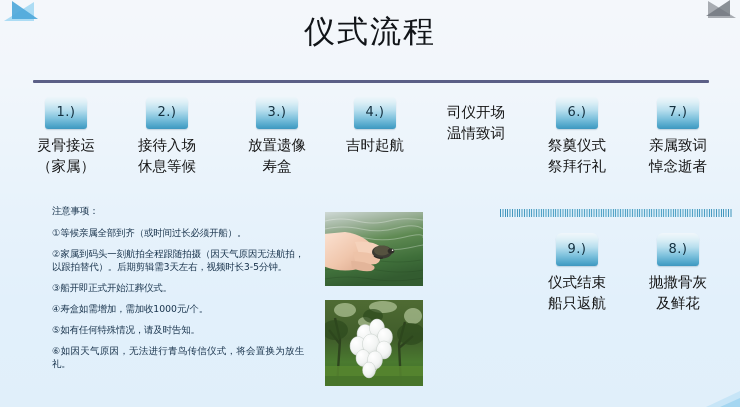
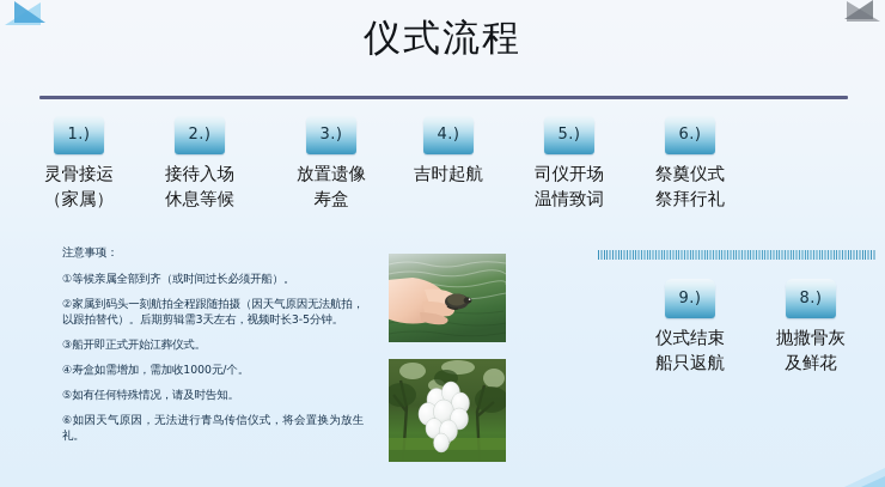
  仪式流程
  1.)
  灵骨接运
  （家属）
  2.)
  接待入场
  休息等候
  3.)
  放置遗像
  寿盒
  4.)
  吉时起航
+ 5.)
  司仪开场
  温情致词
  6.)
  祭奠仪式
  祭拜行礼
- 7.)
- 亲属致词
- 悼念逝者
  9.)
  仪式结束
  船只返航
  8.)
  抛撒骨灰
  及鲜花
  注意事项：
  ①等候亲属全部到齐（或时间过长必须开船）。
  ②家属到码头一刻航拍全程跟随拍摄（因天气原因无法航拍，以跟拍替代）。后期剪辑需3天左右，视频时长3-5分钟。
  ③船开即正式开始江葬仪式。
  ④寿盒如需增加，需加收1000元/个。
  ⑤如有任何特殊情况，请及时告知。
  ⑥如因天气原因，无法进行青鸟传信仪式，将会置换为放生礼。
